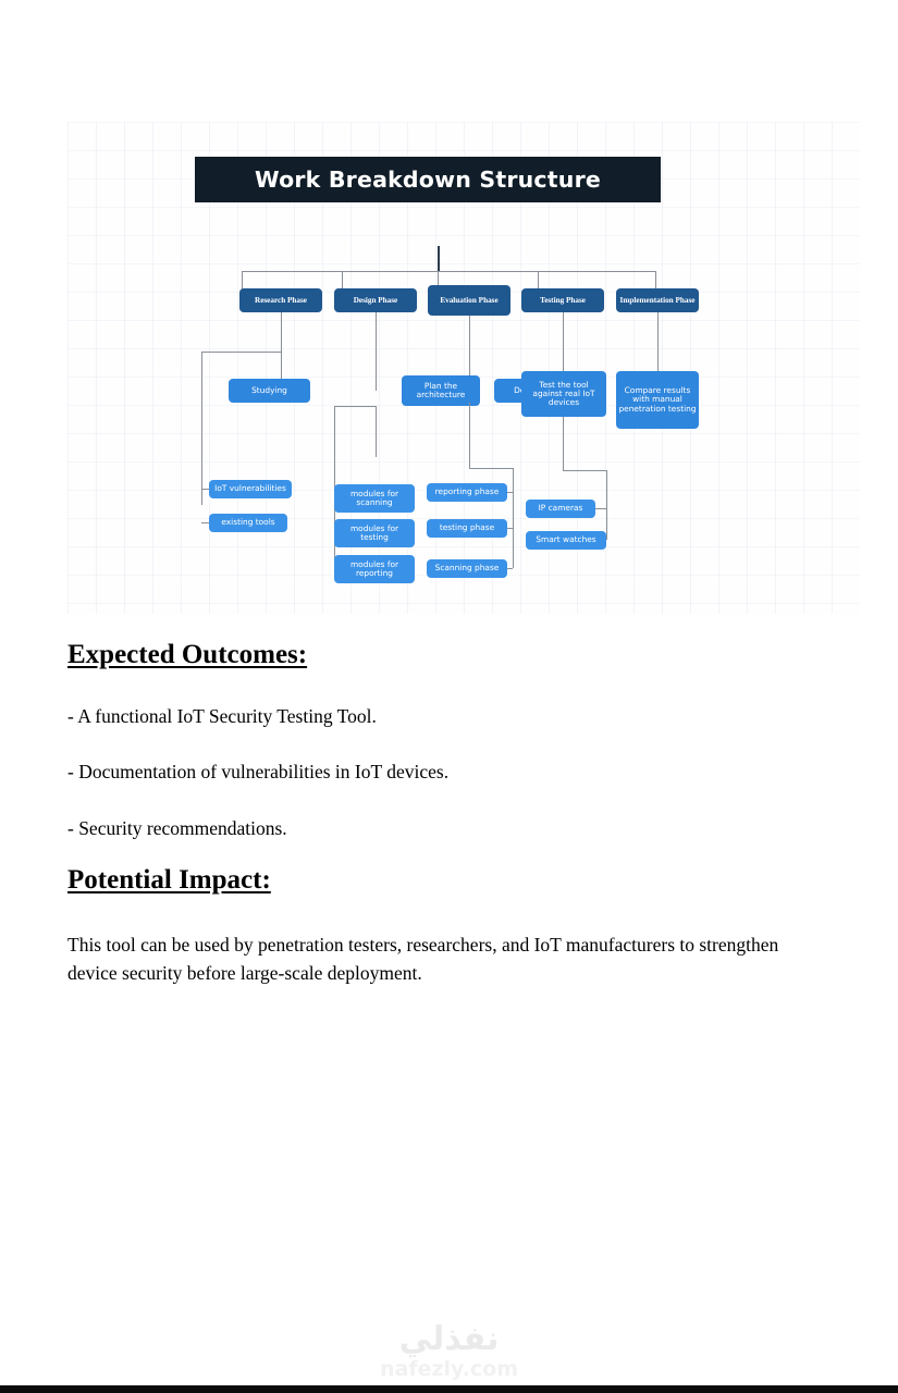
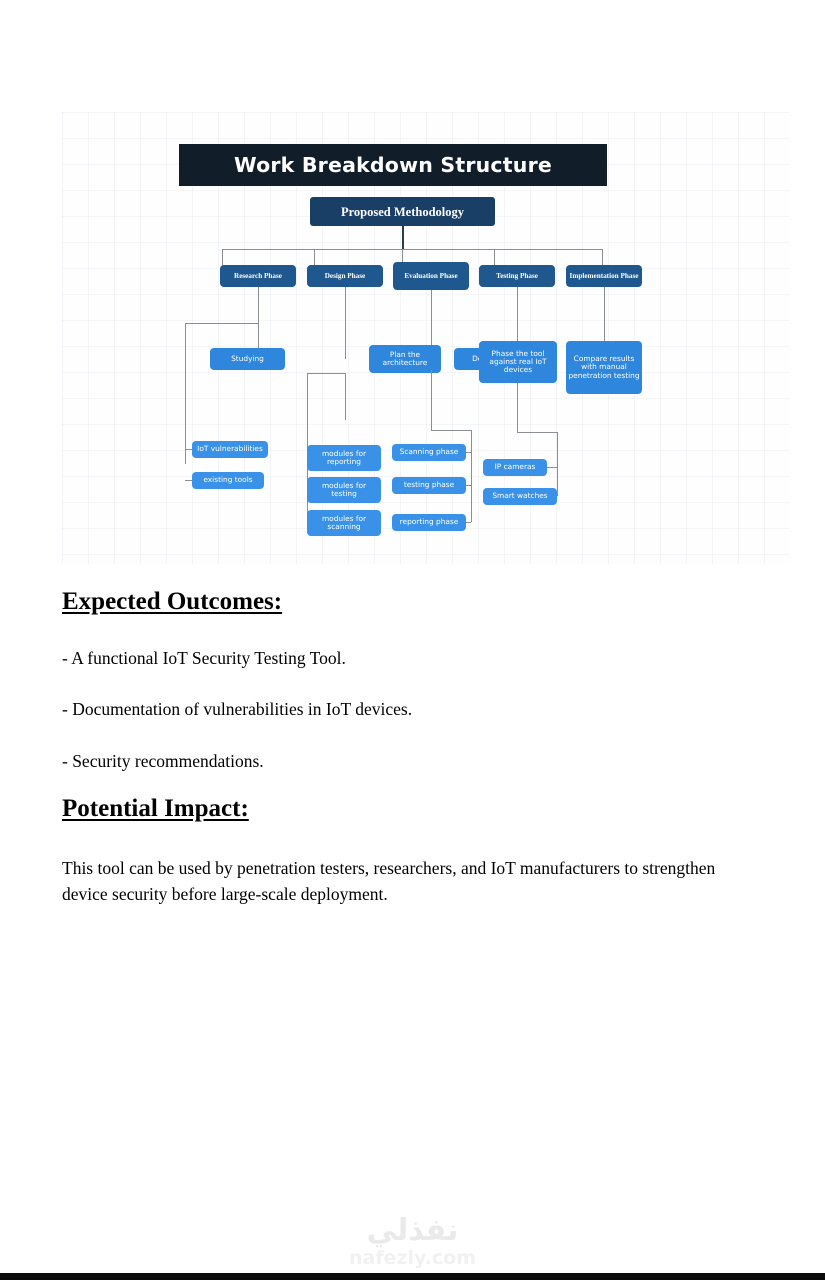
  Work Breakdown Structure
+ Proposed Methodology
  Research Phase
  Design Phase
  Evaluation Phase
  Testing Phase
  Implementation Phase
  Studying
  Plan the architecture
- Test the tool against real IoT devices
+ Phase the tool against real IoT devices
  Compare results with manual penetration testing
  IoT vulnerabilities
  existing tools
- modules for scanning
+ modules for reporting
  modules for testing
- modules for reporting
+ modules for scanning
- reporting phase
+ Scanning phase
  testing phase
- Scanning phase
+ reporting phase
  IP cameras
  Smart watches
  Expected Outcomes:
  - A functional IoT Security Testing Tool.
  - Documentation of vulnerabilities in IoT devices.
  - Security recommendations.
  Potential Impact:
  This tool can be used by penetration testers, researchers, and IoT manufacturers to strengthen device security before large-scale deployment.
